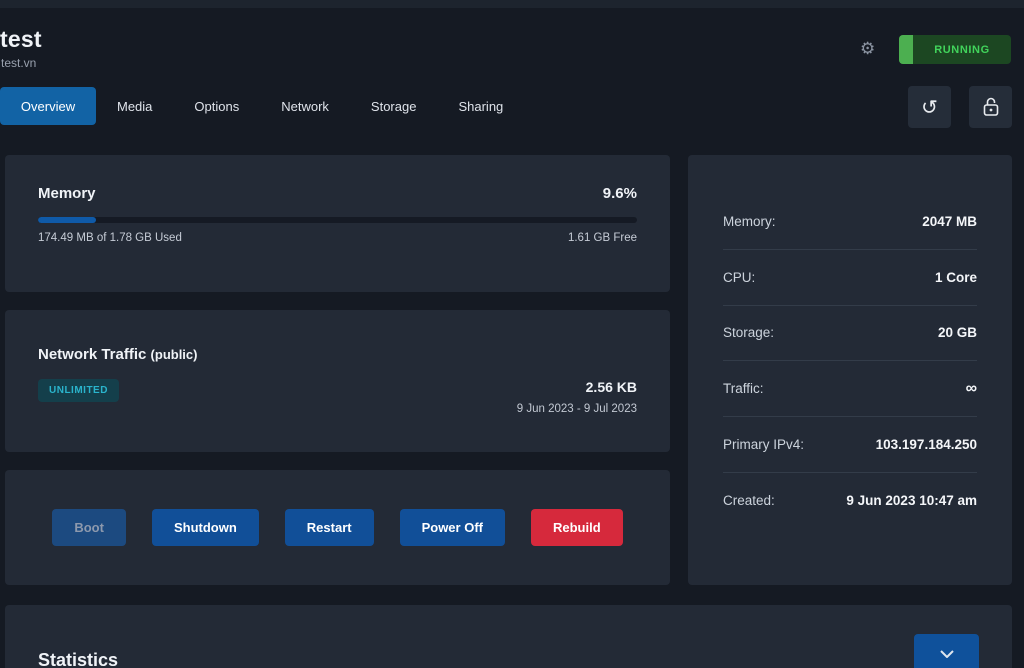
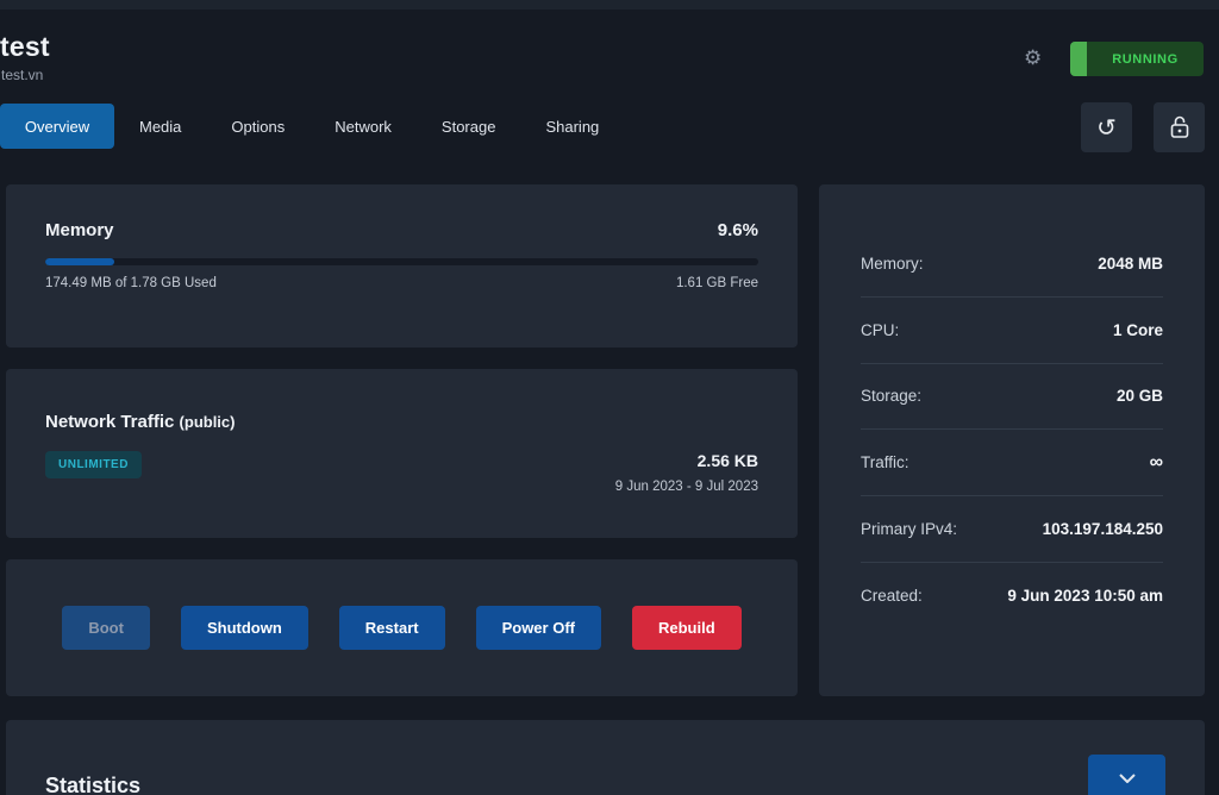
  test
  test.vn
  ⚙
  RUNNING
  Overview
  Media
  Options
  Network
  Storage
  Sharing
  ↺
  Memory
  9.6%
  174.49 MB of 1.78 GB Used
  1.61 GB Free
  Network Traffic (public)
  UNLIMITED
  2.56 KB
  9 Jun 2023 - 9 Jul 2023
  Boot
  Shutdown
  Restart
  Power Off
  Rebuild
  Memory:
- 2047 MB
+ 2048 MB
  CPU:
  1 Core
  Storage:
  20 GB
  Traffic:
  ∞
  Primary IPv4:
  103.197.184.250
  Created:
- 9 Jun 2023 10:47 am
+ 9 Jun 2023 10:50 am
  Statistics
